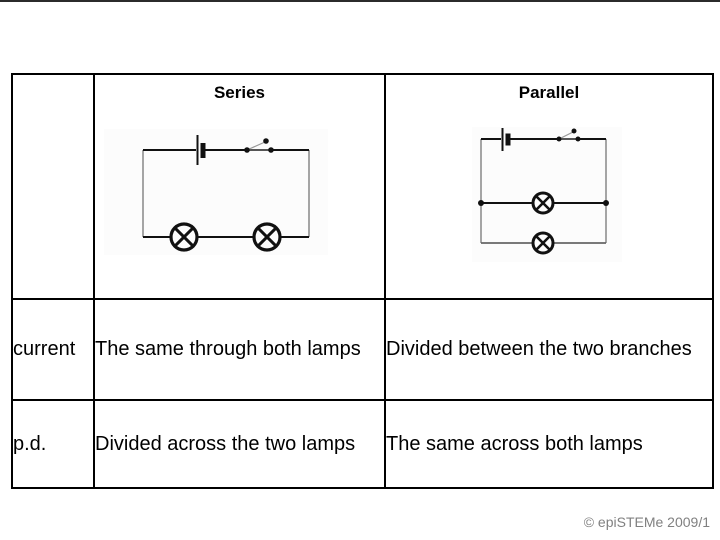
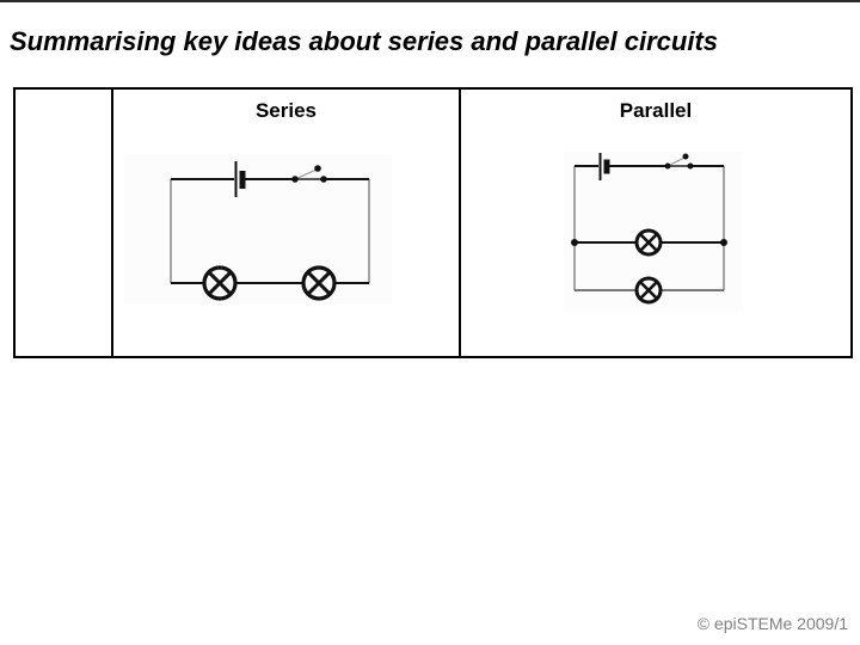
+ Summarising key ideas about series and parallel circuits
  	Series	Parallel
- current	The same through both lamps	Divided between the two branches
- p.d.	Divided across the two lamps	The same across both lamps
  © epiSTEMe 2009/1
